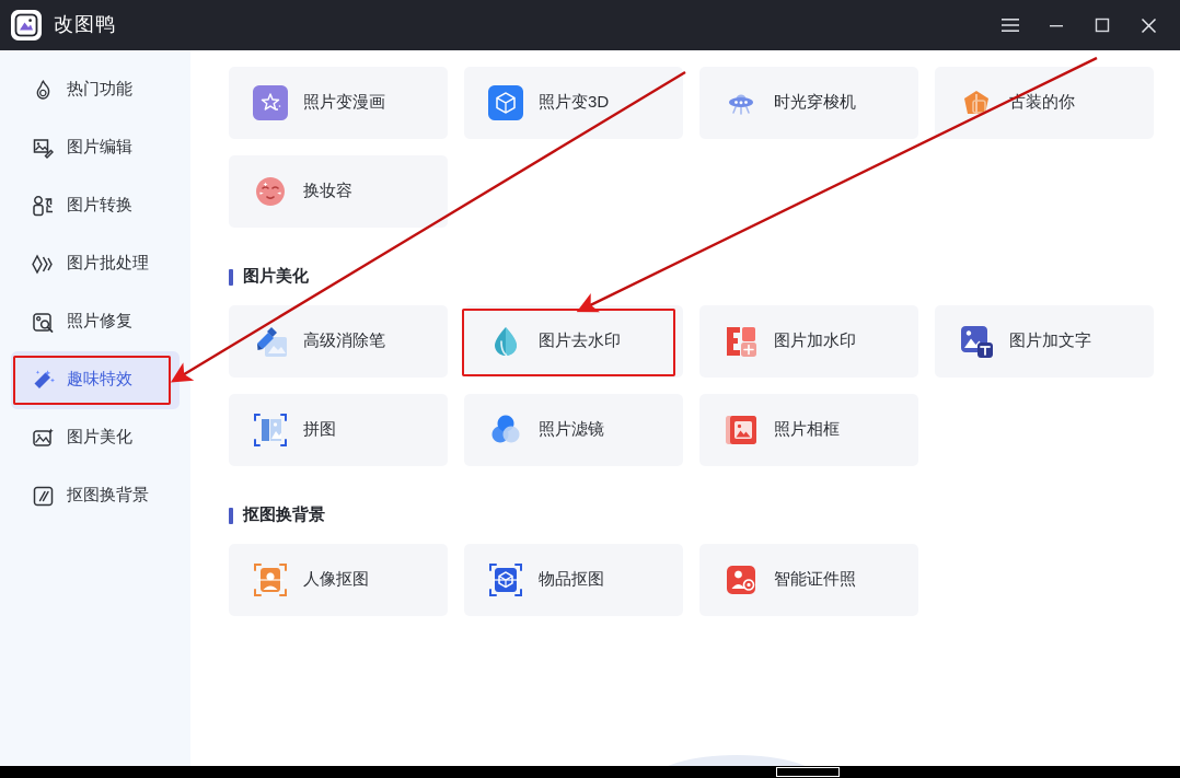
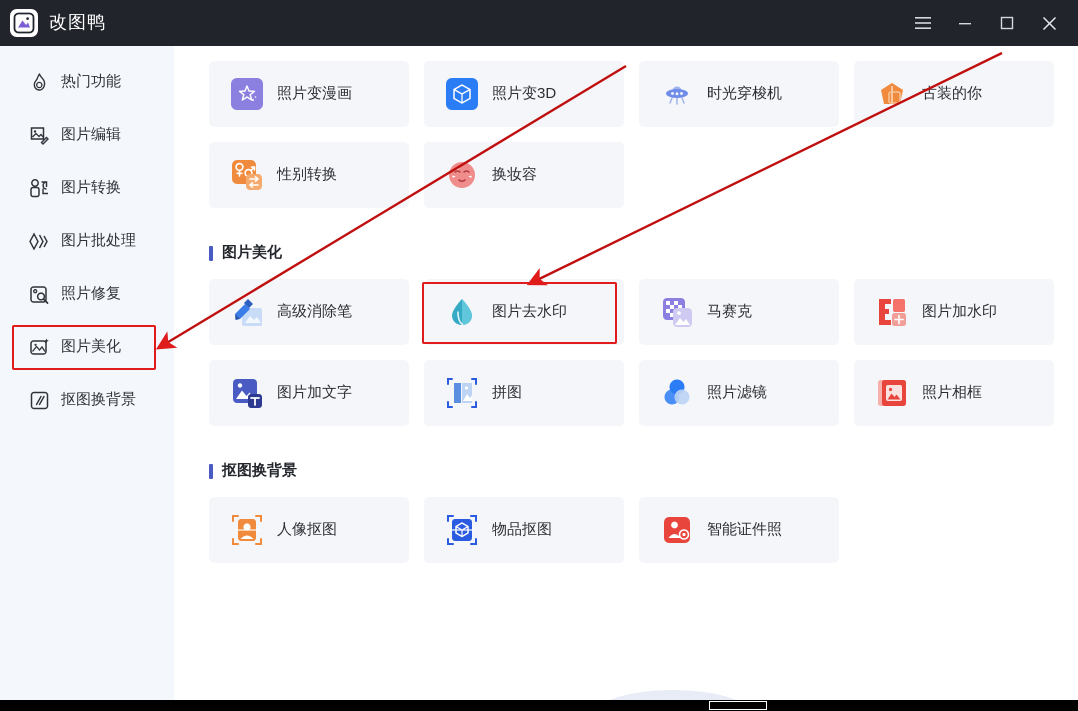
  改图鸭
  热门功能
  图片编辑
  图片转换
  图片批处理
  照片修复
- 趣味特效
  图片美化
  抠图换背景
  照片变漫画
  照片变3D
  时光穿梭机
  古装的你
+ 性别转换
  换妆容
  图片美化
  高级消除笔
  图片去水印
+ 马赛克
  图片加水印
  图片加文字
  拼图
  照片滤镜
  照片相框
  抠图换背景
  人像抠图
  物品抠图
  智能证件照
